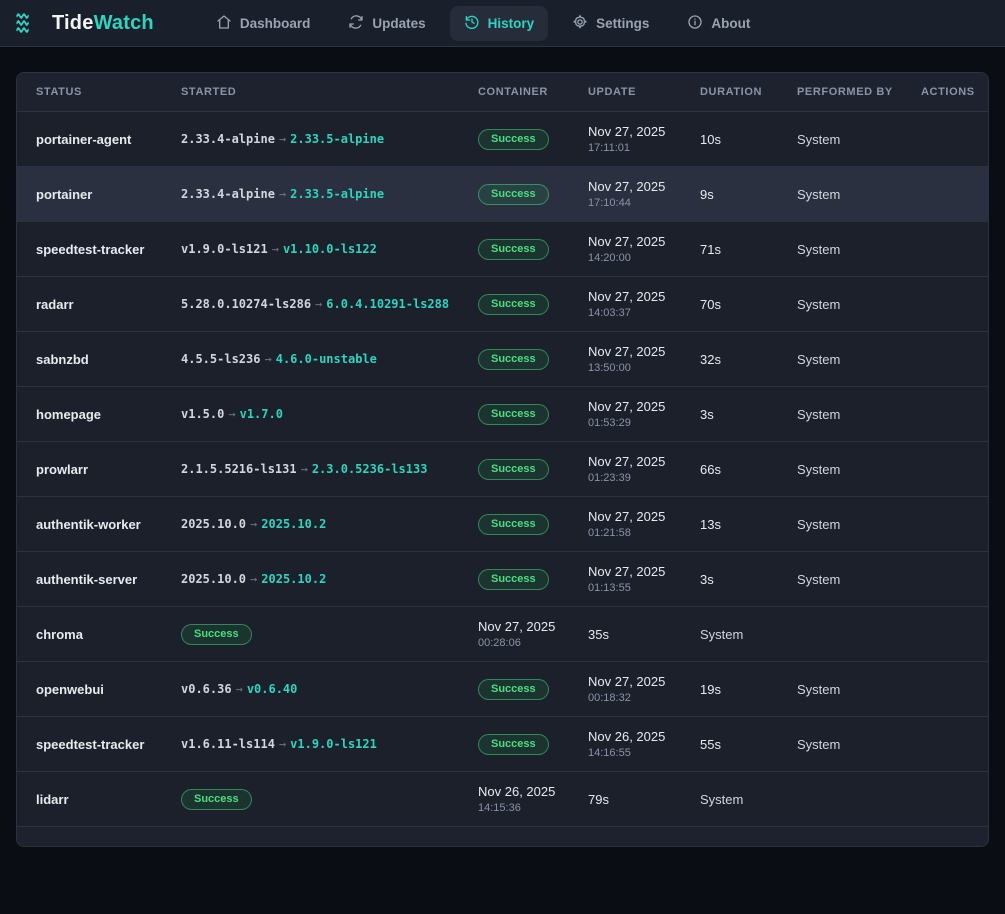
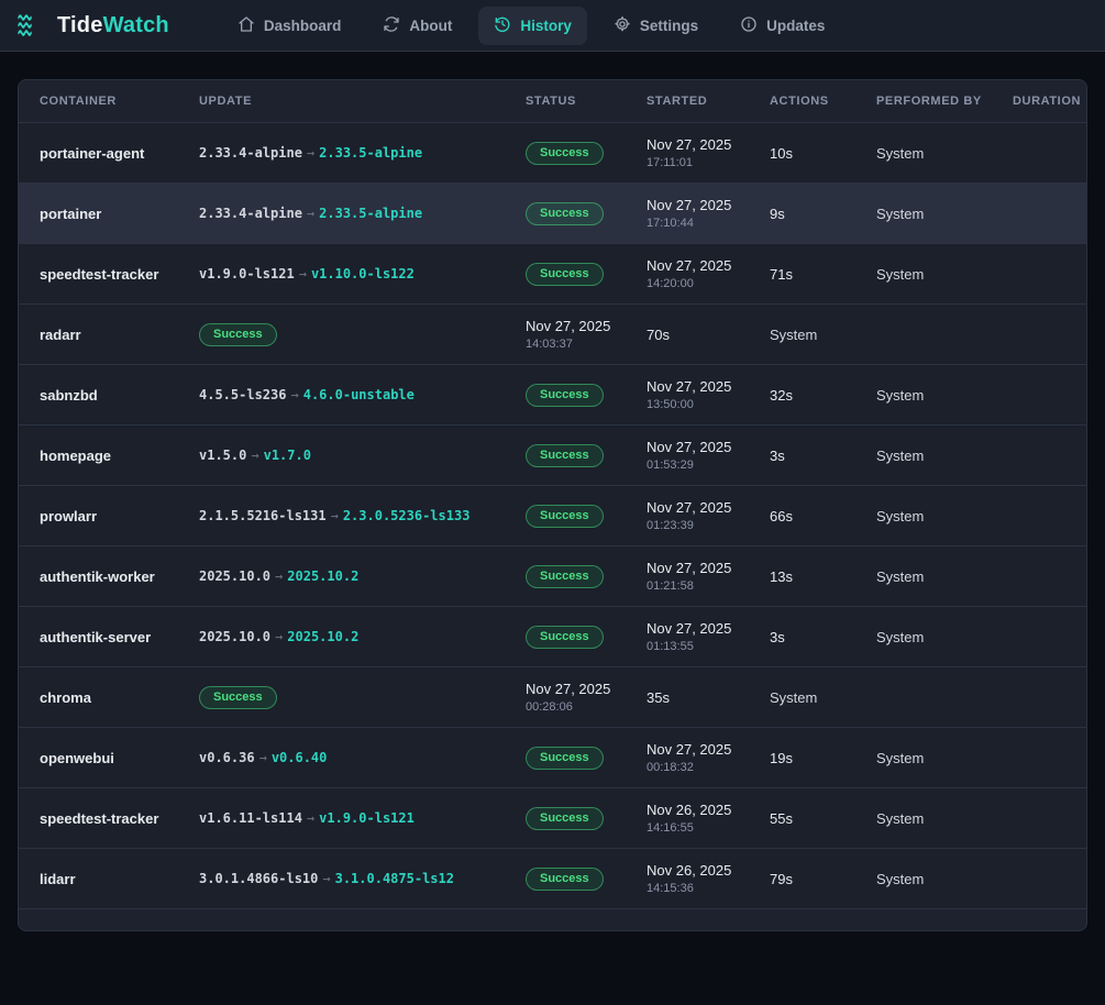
  TideWatch
  Dashboard
- Updates
+ About
  History
  Settings
- About
+ Updates
- STATUS
+ CONTAINER
- STARTED
+ UPDATE
- CONTAINER
+ STATUS
- UPDATE
+ STARTED
- DURATION
+ ACTIONS
  PERFORMED BY
- ACTIONS
+ DURATION
  portainer-agent
  2.33.4-alpine → 2.33.5-alpine
  Success
  Nov 27, 2025
  17:11:01
  10s
  System
  portainer
  2.33.4-alpine → 2.33.5-alpine
  Success
  Nov 27, 2025
  17:10:44
  9s
  System
  speedtest-tracker
  v1.9.0-ls121 → v1.10.0-ls122
  Success
  Nov 27, 2025
  14:20:00
  71s
  System
  radarr
- 5.28.0.10274-ls286 → 6.0.4.10291-ls288
  Success
  Nov 27, 2025
  14:03:37
  70s
  System
  sabnzbd
  4.5.5-ls236 → 4.6.0-unstable
  Success
  Nov 27, 2025
  13:50:00
  32s
  System
  homepage
  v1.5.0 → v1.7.0
  Success
  Nov 27, 2025
  01:53:29
  3s
  System
  prowlarr
  2.1.5.5216-ls131 → 2.3.0.5236-ls133
  Success
  Nov 27, 2025
  01:23:39
  66s
  System
  authentik-worker
  2025.10.0 → 2025.10.2
  Success
  Nov 27, 2025
  01:21:58
  13s
  System
  authentik-server
  2025.10.0 → 2025.10.2
  Success
  Nov 27, 2025
  01:13:55
  3s
  System
  chroma
  Success
  Nov 27, 2025
  00:28:06
  35s
  System
  openwebui
  v0.6.36 → v0.6.40
  Success
  Nov 27, 2025
  00:18:32
  19s
  System
  speedtest-tracker
  v1.6.11-ls114 → v1.9.0-ls121
  Success
  Nov 26, 2025
  14:16:55
  55s
  System
  lidarr
+ 3.0.1.4866-ls10 → 3.1.0.4875-ls12
  Success
  Nov 26, 2025
  14:15:36
  79s
  System
